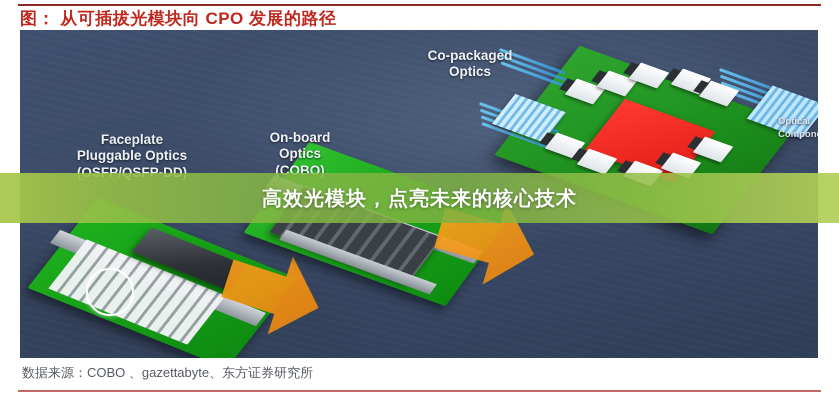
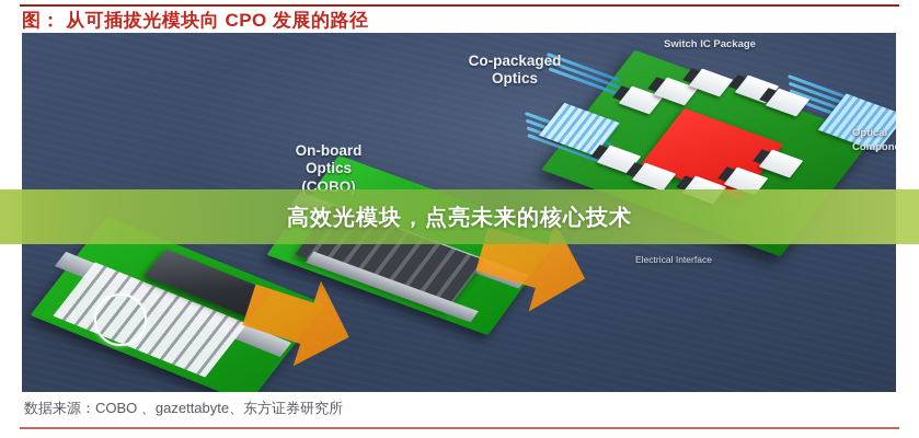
  图： 从可插拔光模块向 CPO 发展的路径
- Faceplate
- Pluggable Optics
  On-board
  Optics
  (COBO)
  Co-packaged
  Optics
+ Switch IC Package
  Optical
+ Electrical Interface
  高效光模块，点亮未来的核心技术
  数据来源：COBO 、gazettabyte、东方证券研究所
